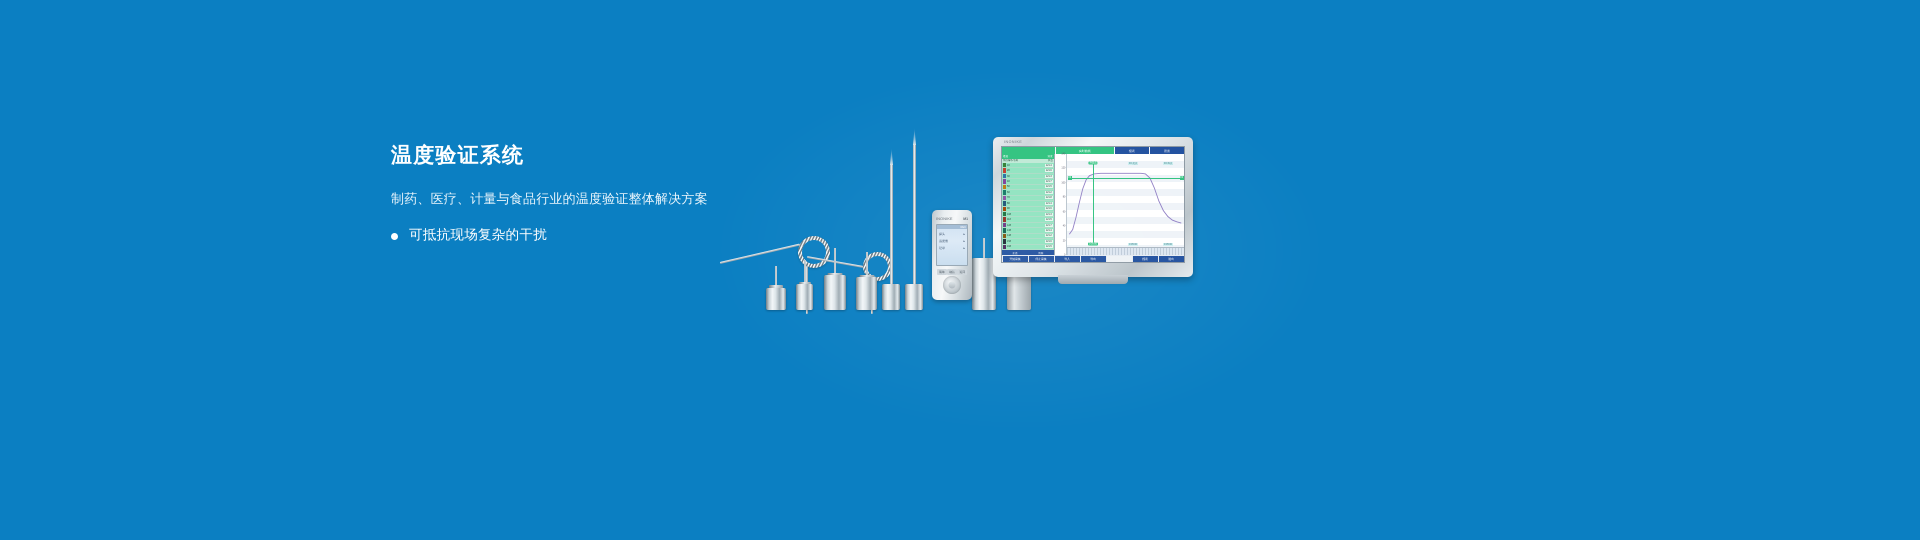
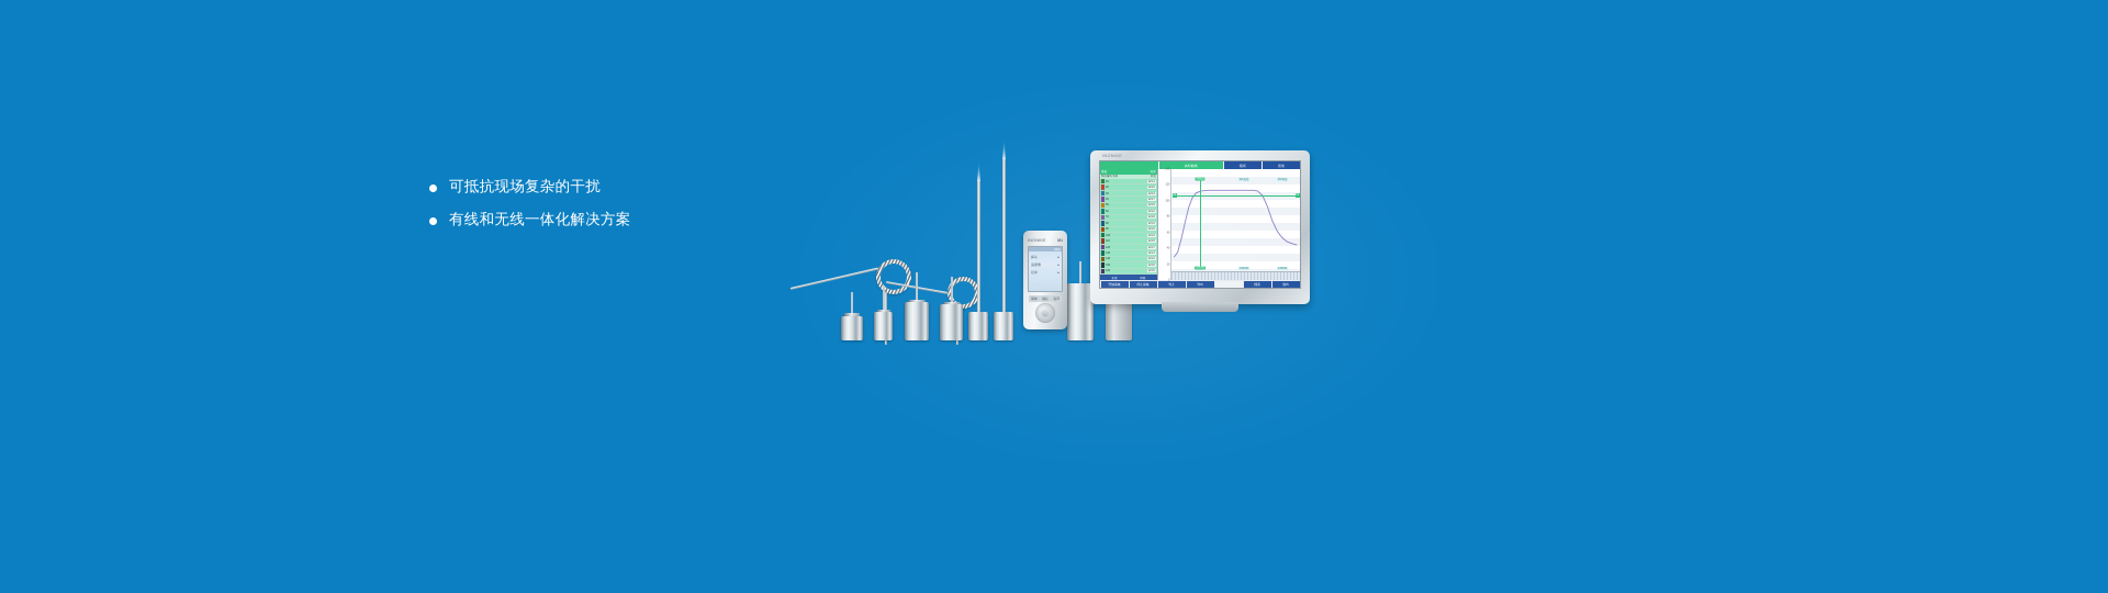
- 温度验证系统
- 制药、医疗、计量与食品行业的温度验证整体解决方案
  可抵抗现场复杂的干扰
+ 有线和无线一体化解决方案
